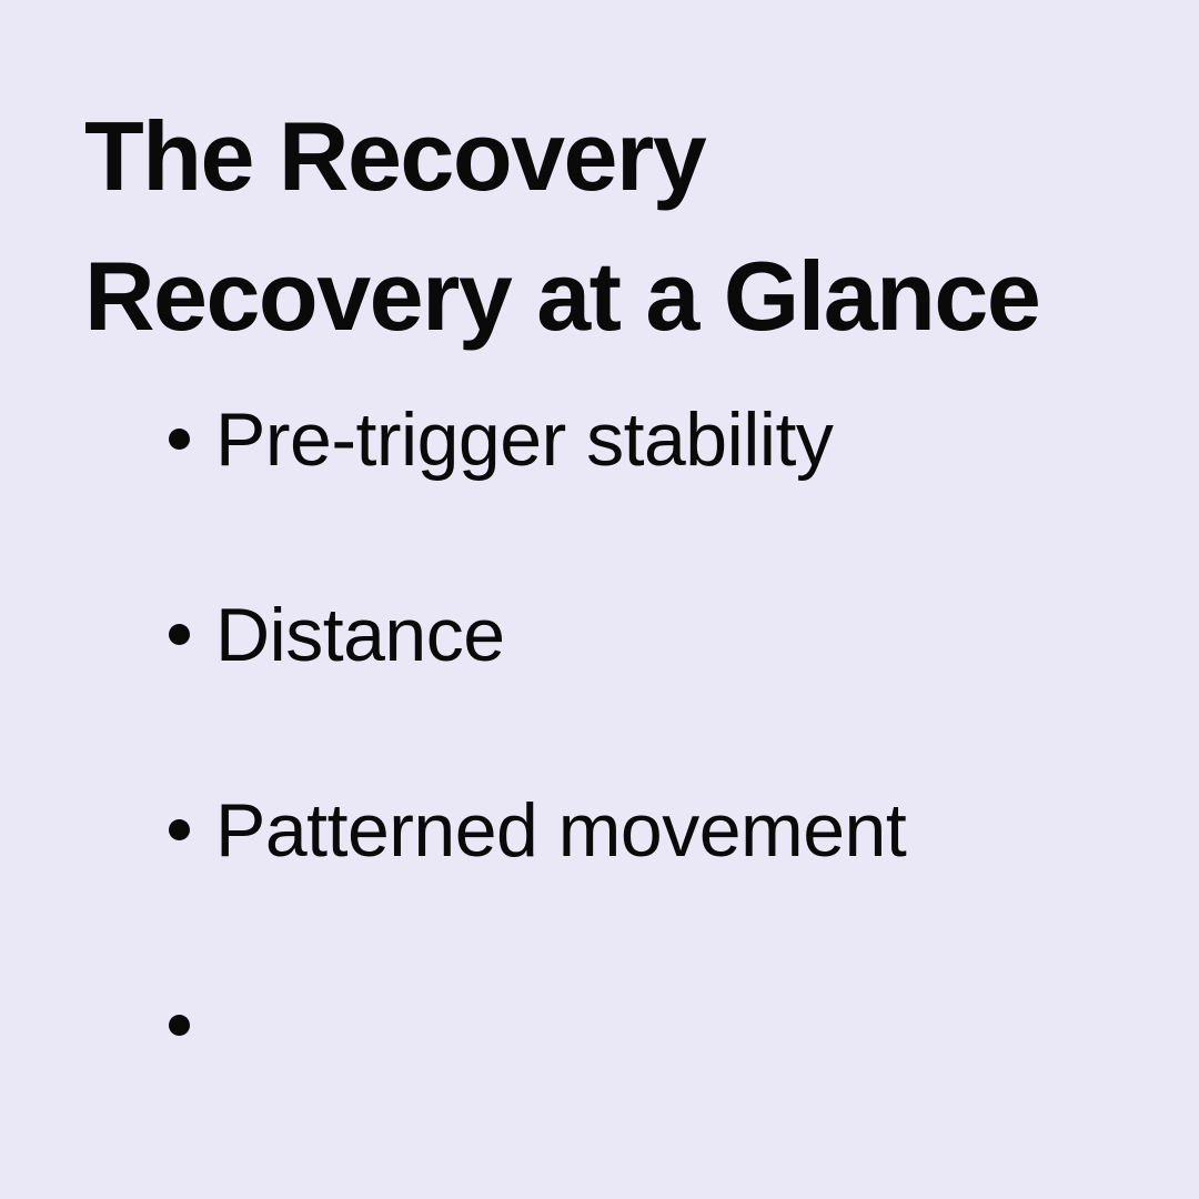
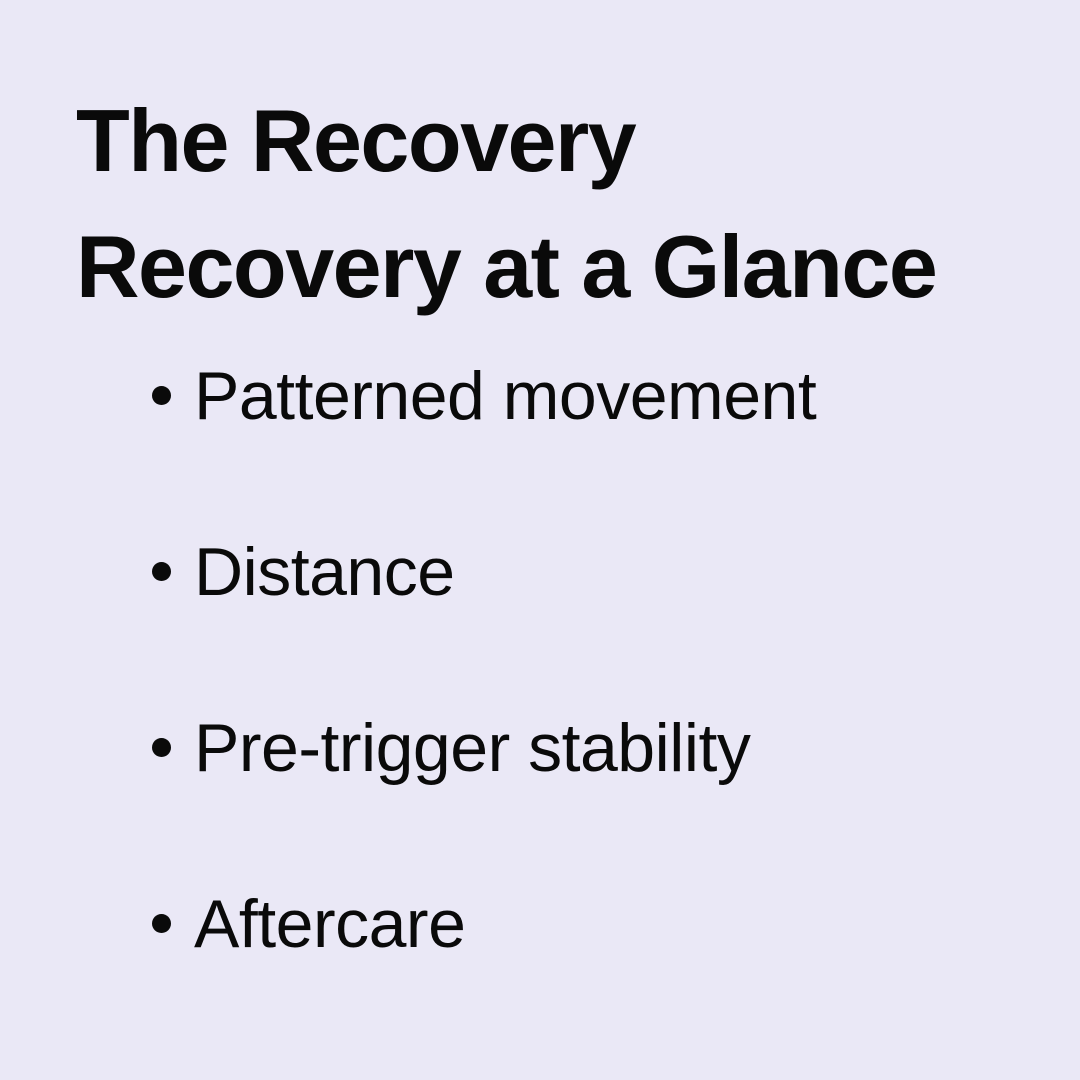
  The Recovery Recovery at a Glance
- Pre-trigger stability
+ Patterned movement
  Distance
- Patterned movement
+ Pre-trigger stability
+ Aftercare
